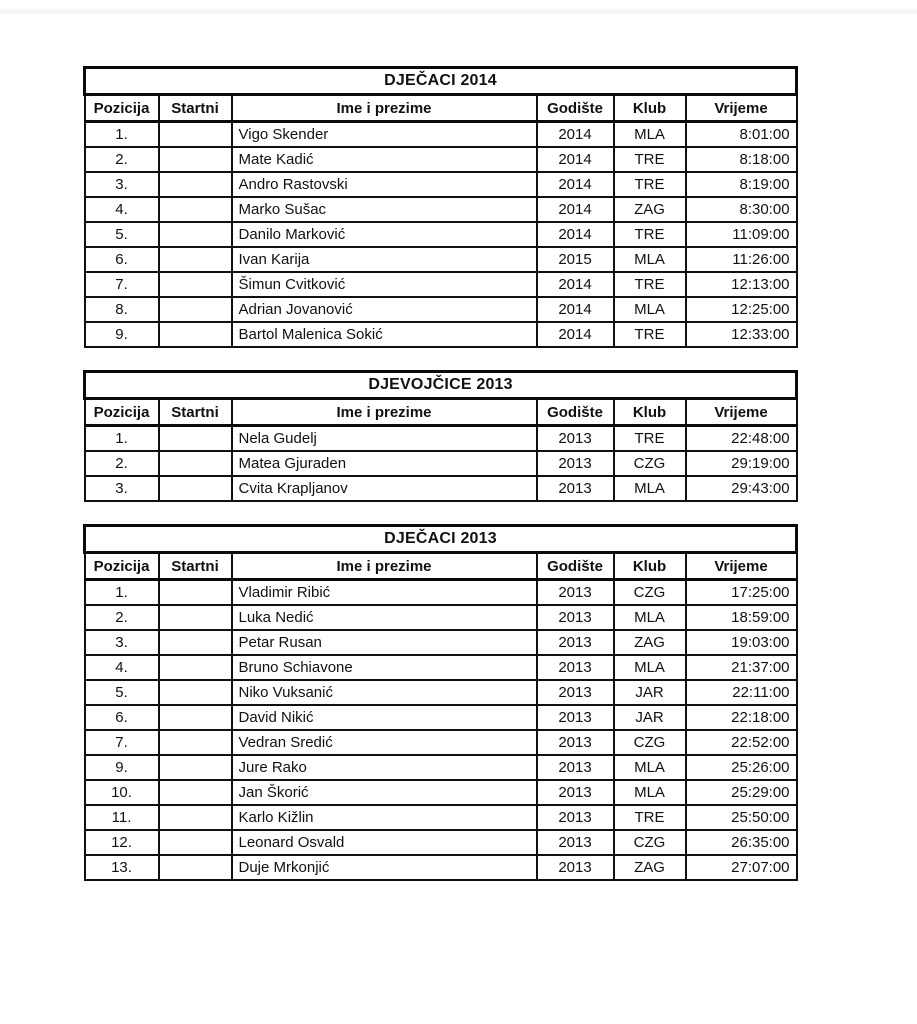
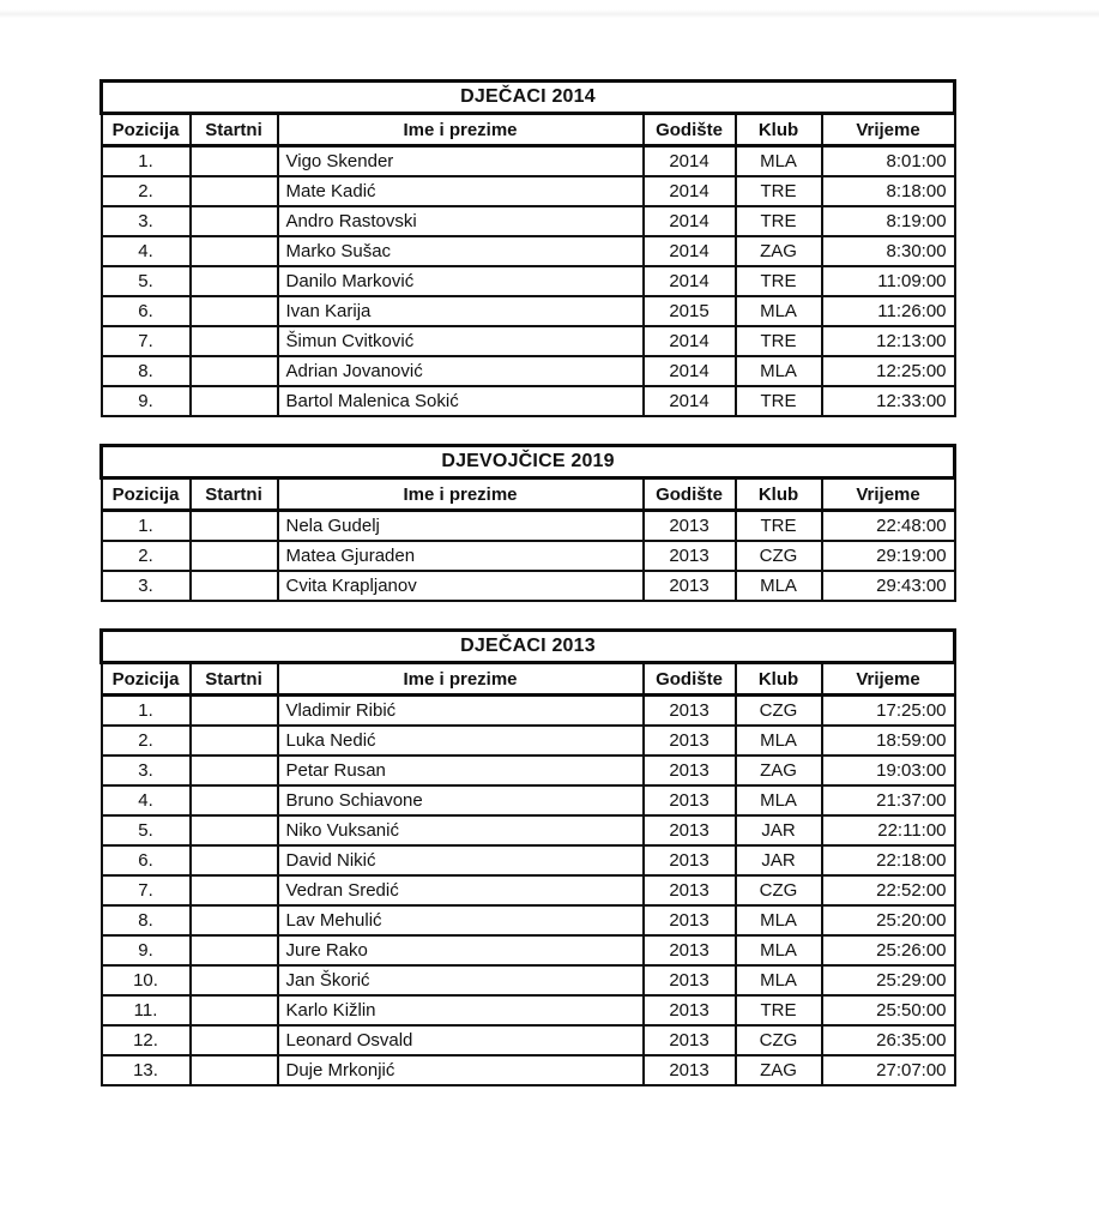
  DJEČACI 2014
  Pozicija	Startni	Ime i prezime	Godište	Klub	Vrijeme
  1.		Vigo Skender	2014	MLA	8:01:00
  2.		Mate Kadić	2014	TRE	8:18:00
  3.		Andro Rastovski	2014	TRE	8:19:00
  4.		Marko Sušac	2014	ZAG	8:30:00
  5.		Danilo Marković	2014	TRE	11:09:00
  6.		Ivan Karija	2015	MLA	11:26:00
  7.		Šimun Cvitković	2014	TRE	12:13:00
  8.		Adrian Jovanović	2014	MLA	12:25:00
  9.		Bartol Malenica Sokić	2014	TRE	12:33:00
- DJEVOJČICE 2013
+ DJEVOJČICE 2019
  Pozicija	Startni	Ime i prezime	Godište	Klub	Vrijeme
  1.		Nela Gudelj	2013	TRE	22:48:00
  2.		Matea Gjuraden	2013	CZG	29:19:00
  3.		Cvita Krapljanov	2013	MLA	29:43:00
  DJEČACI 2013
  Pozicija	Startni	Ime i prezime	Godište	Klub	Vrijeme
  1.		Vladimir Ribić	2013	CZG	17:25:00
  2.		Luka Nedić	2013	MLA	18:59:00
  3.		Petar Rusan	2013	ZAG	19:03:00
  4.		Bruno Schiavone	2013	MLA	21:37:00
  5.		Niko Vuksanić	2013	JAR	22:11:00
  6.		David Nikić	2013	JAR	22:18:00
  7.		Vedran Sredić	2013	CZG	22:52:00
+ 8.		Lav Mehulić	2013	MLA	25:20:00
  9.		Jure Rako	2013	MLA	25:26:00
  10.		Jan Škorić	2013	MLA	25:29:00
  11.		Karlo Kižlin	2013	TRE	25:50:00
  12.		Leonard Osvald	2013	CZG	26:35:00
  13.		Duje Mrkonjić	2013	ZAG	27:07:00
